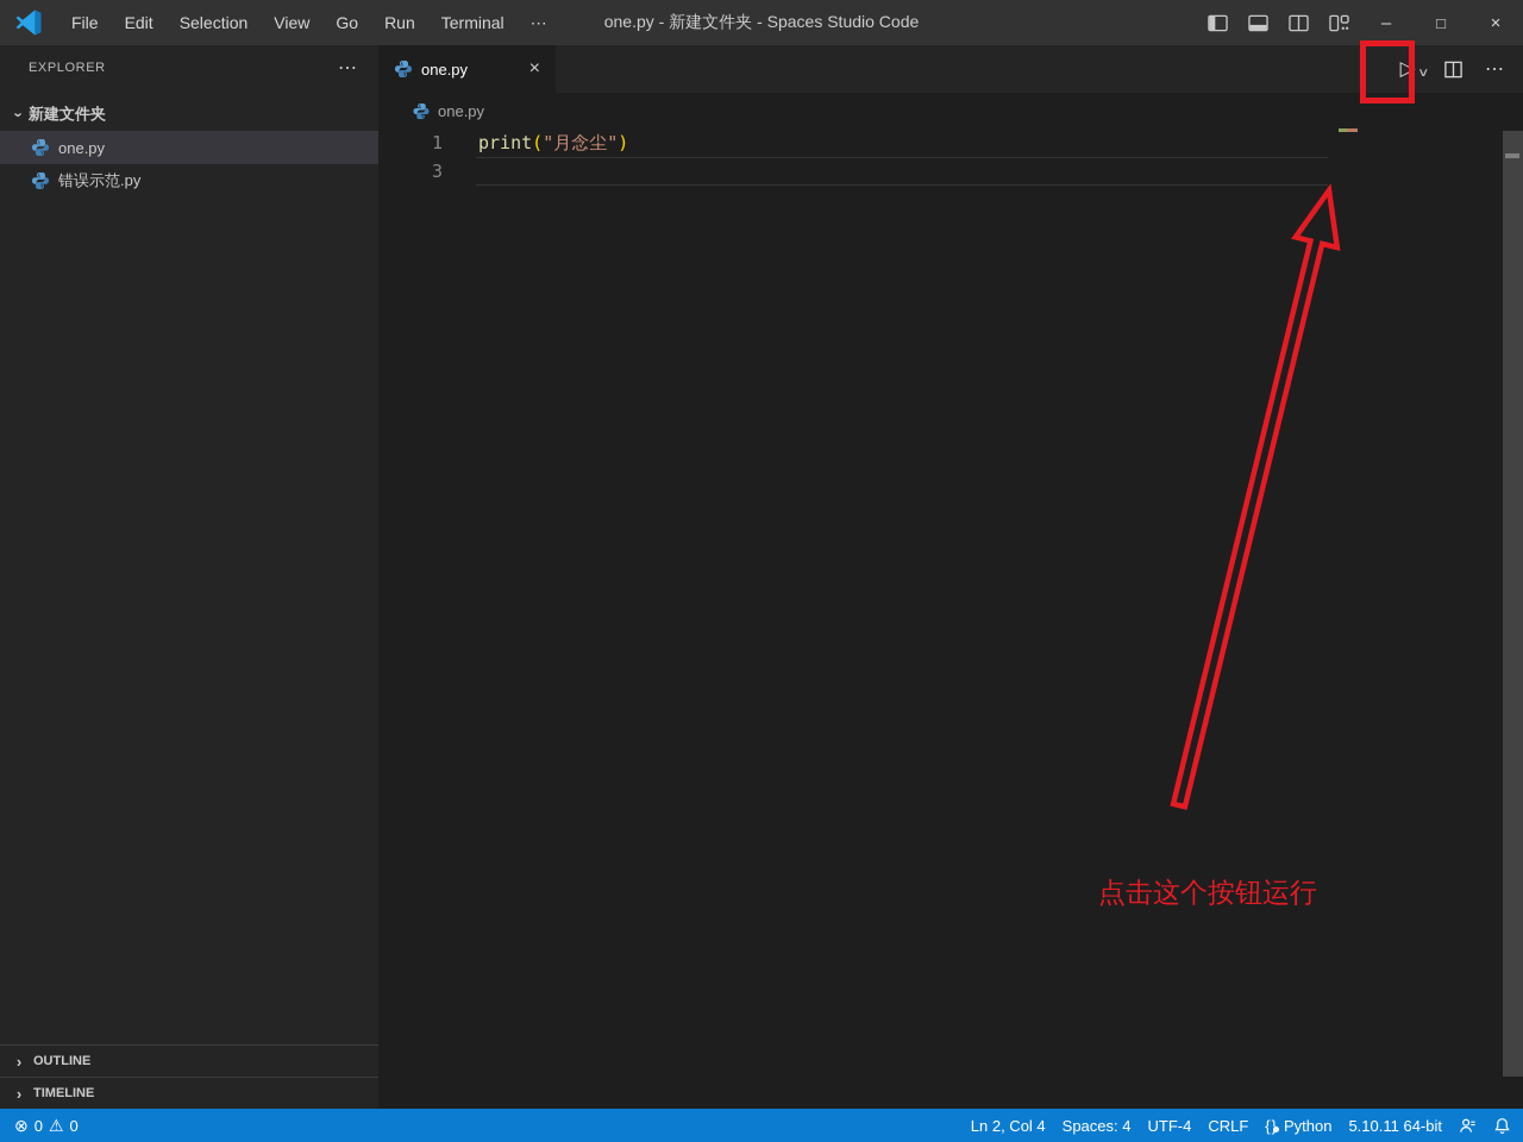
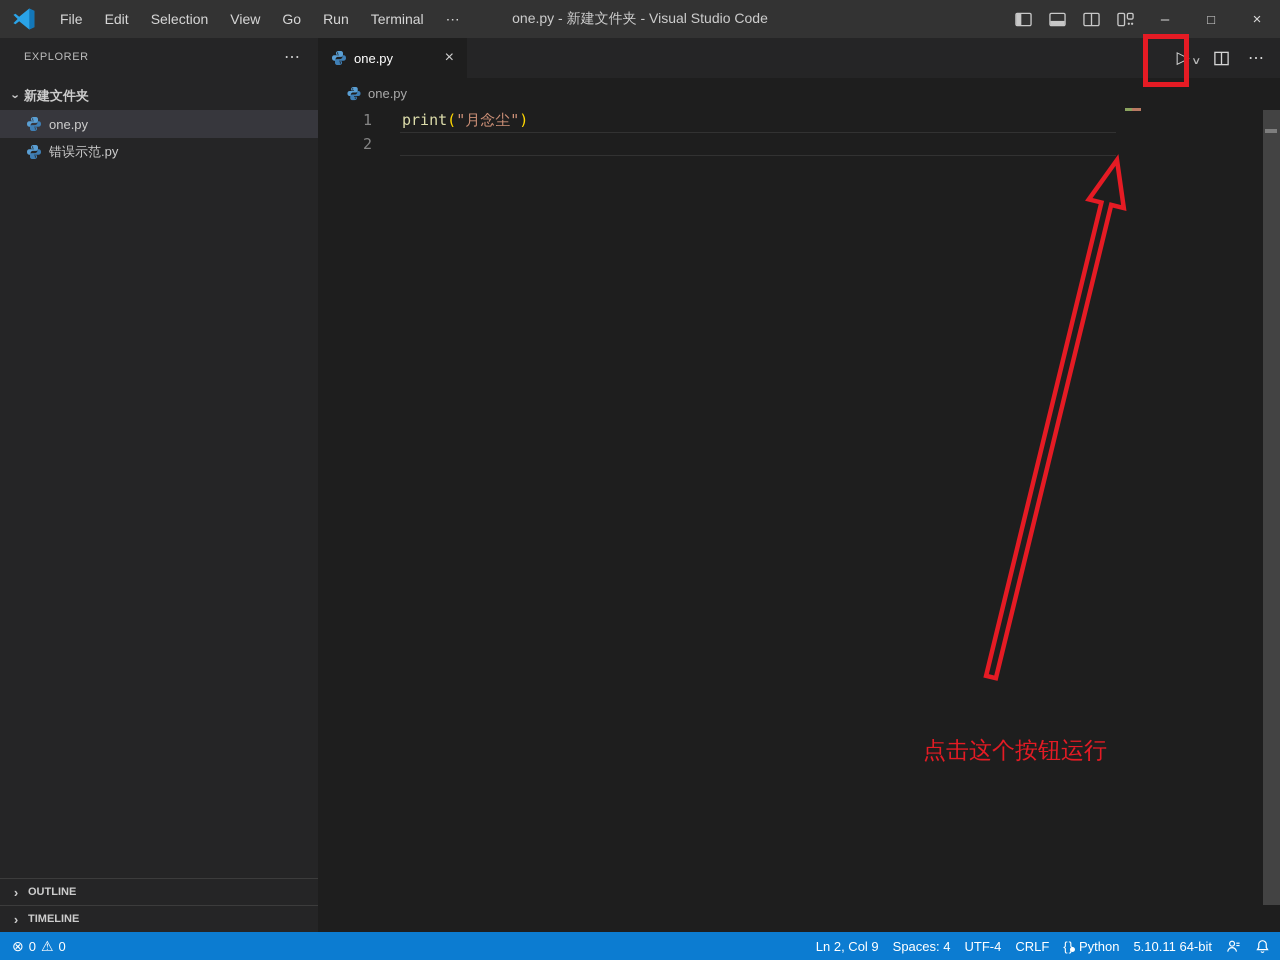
  File
  Edit
  Selection
  View
  Go
  Run
  Terminal
  ⋯
- one.py - 新建文件夹 - Spaces Studio Code
+ one.py - 新建文件夹 - Visual Studio Code
  –
  □
  ×
  EXPLORER
  ⋯
  新建文件夹
  one.py
  错误示范.py
  ›
  OUTLINE
  ›
  TIMELINE
  one.py
  ×
  ▷
  ∨
  ⋯
  one.py
  1
  print("月念尘")
- 3
+ 2
  ⊗
  0
  ⚠
  0
- Ln 2, Col 4
+ Ln 2, Col 9
  Spaces: 4
  UTF-4
  CRLF
  {}
  Python
  5.10.11 64-bit
  点击这个按钮运行
